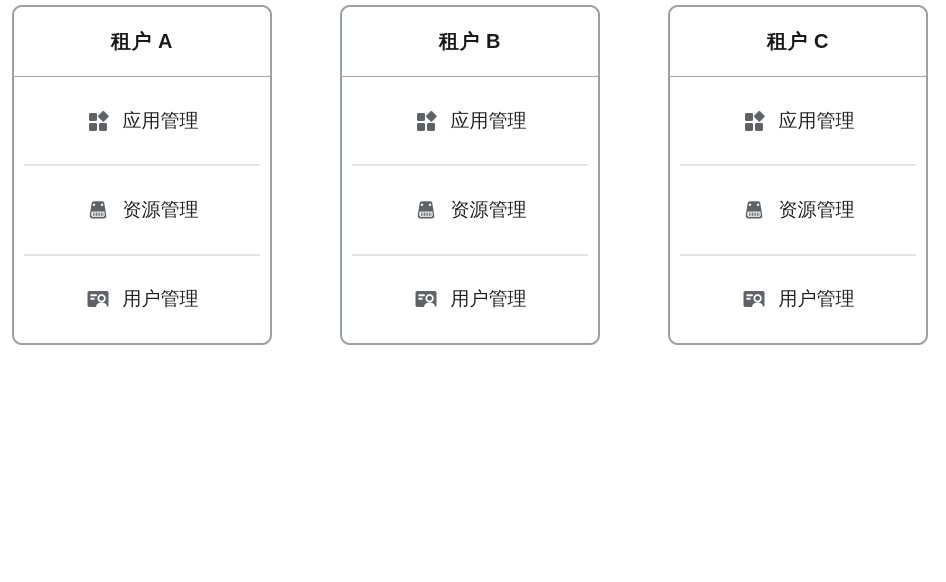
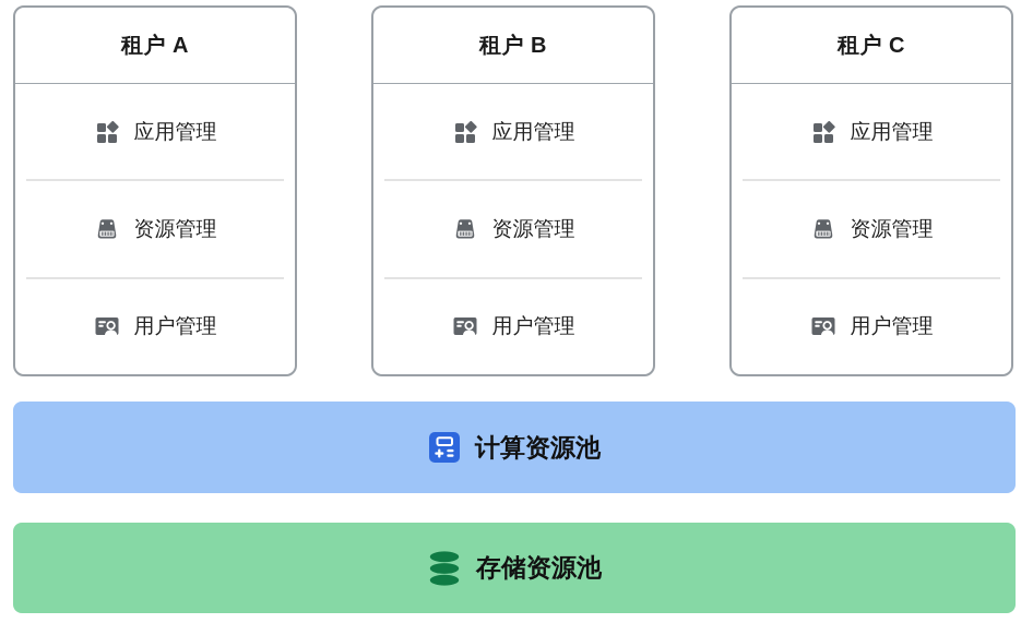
  租户 A
  应用管理
  资源管理
  用户管理
  租户 B
  应用管理
  资源管理
  用户管理
  租户 C
  应用管理
  资源管理
  用户管理
+ 计算资源池
+ 存储资源池
